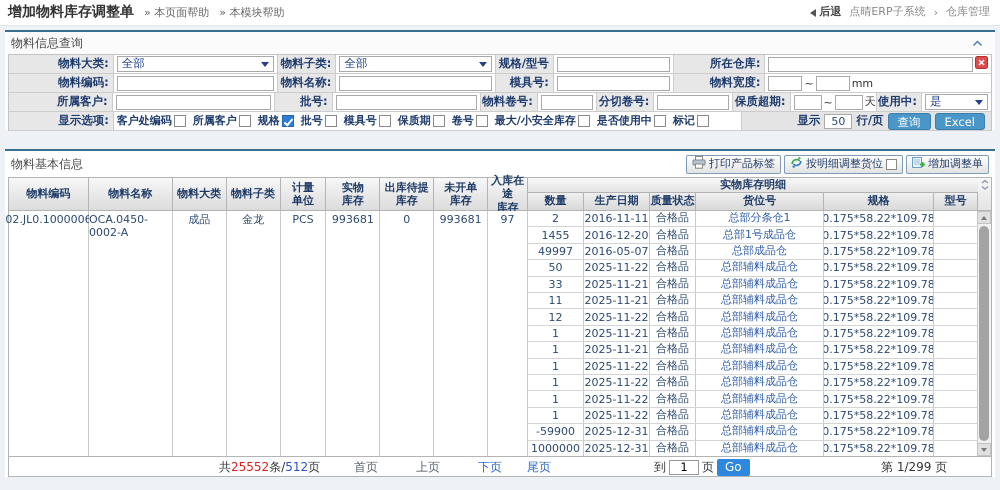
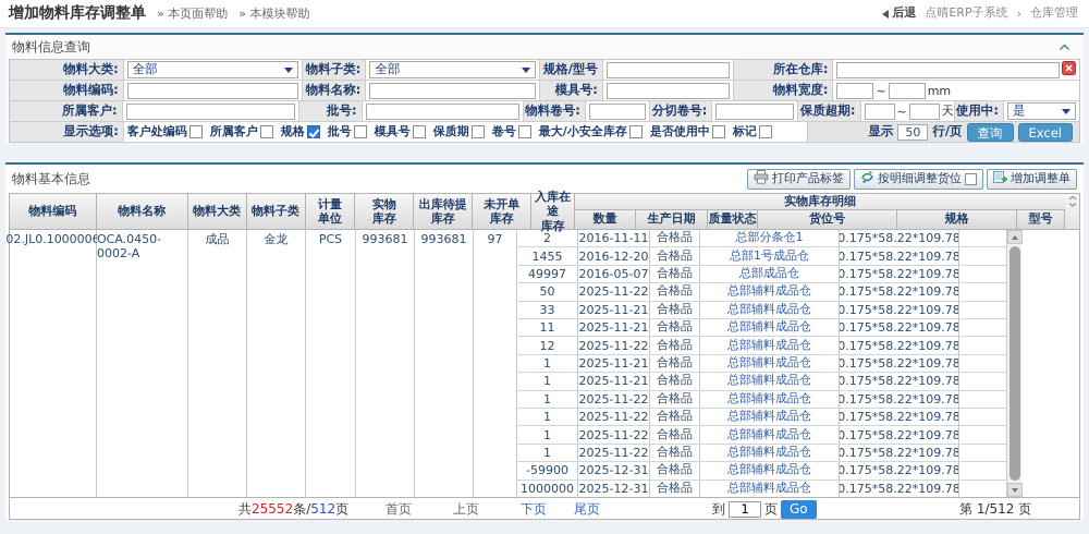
  增加物料库存调整单
  » 本页面帮助
  » 本模块帮助
  后退
  点晴ERP子系统
  ›
  仓库管理
  物料信息查询
  物料大类:
  全部
  物料子类:
  全部
  规格/型号
  所在仓库:
  物料编码:
  物料名称:
  模具号:
  物料宽度:
  ~
  mm
  所属客户:
  批号:
  物料卷号:
  分切卷号:
  保质超期:
  ~
  天
  使用中:
  是
  显示选项:
  客户处编码
  所属客户
  规格
  批号
  模具号
  保质期
  卷号
  最大/小安全库存
  是否使用中
  标记
  显示
  50
  行/页
  查询
  Excel
  物料基本信息
  打印产品标签
  按明细调整货位
  增加调整单
  物料编码
  物料名称
  物料大类
  物料子类
  计量
  单位
  实物
  库存
  出库待提
  库存
  未开单
  库存
  入库在途
  库存
  实物库存明细
  数量
  生产日期
  质量状态
  货位号
  规格
  型号
  02.JL0.100000
  OCA.0450-0002-A
  成品
  金龙
  PCS
  993681
- 0
  993681
  97
  2
  2016-11-11
  合格品
  总部分条仓1
  0.175*58.22*109.78
  1455
  2016-12-20
  合格品
  总部1号成品仓
  0.175*58.22*109.78
  49997
  2016-05-07
  合格品
  总部成品仓
  0.175*58.22*109.78
  50
  2025-11-22
  合格品
  总部辅料成品仓
  0.175*58.22*109.78
  33
  2025-11-21
  合格品
  总部辅料成品仓
  0.175*58.22*109.78
  11
  2025-11-21
  合格品
  总部辅料成品仓
  0.175*58.22*109.78
  12
  2025-11-22
  合格品
  总部辅料成品仓
  0.175*58.22*109.78
  1
  2025-11-21
  合格品
  总部辅料成品仓
  0.175*58.22*109.78
  1
  2025-11-21
  合格品
  总部辅料成品仓
  0.175*58.22*109.78
  1
  2025-11-22
  合格品
  总部辅料成品仓
  0.175*58.22*109.78
  1
  2025-11-22
  合格品
  总部辅料成品仓
  0.175*58.22*109.78
  1
  2025-11-22
  合格品
  总部辅料成品仓
  0.175*58.22*109.78
  1
  2025-11-22
  合格品
  总部辅料成品仓
  0.175*58.22*109.78
  -59900
  2025-12-31
  合格品
  总部辅料成品仓
  0.175*58.22*109.78
  1000000
  2025-12-31
  合格品
  总部辅料成品仓
  0.175*58.22*109.78
  共
  25552
  条/
  512
  页
  首页
  上页
  下页
  尾页
  到
  1
  页
  Go
- 第 1/299 页
+ 第 1/512 页
